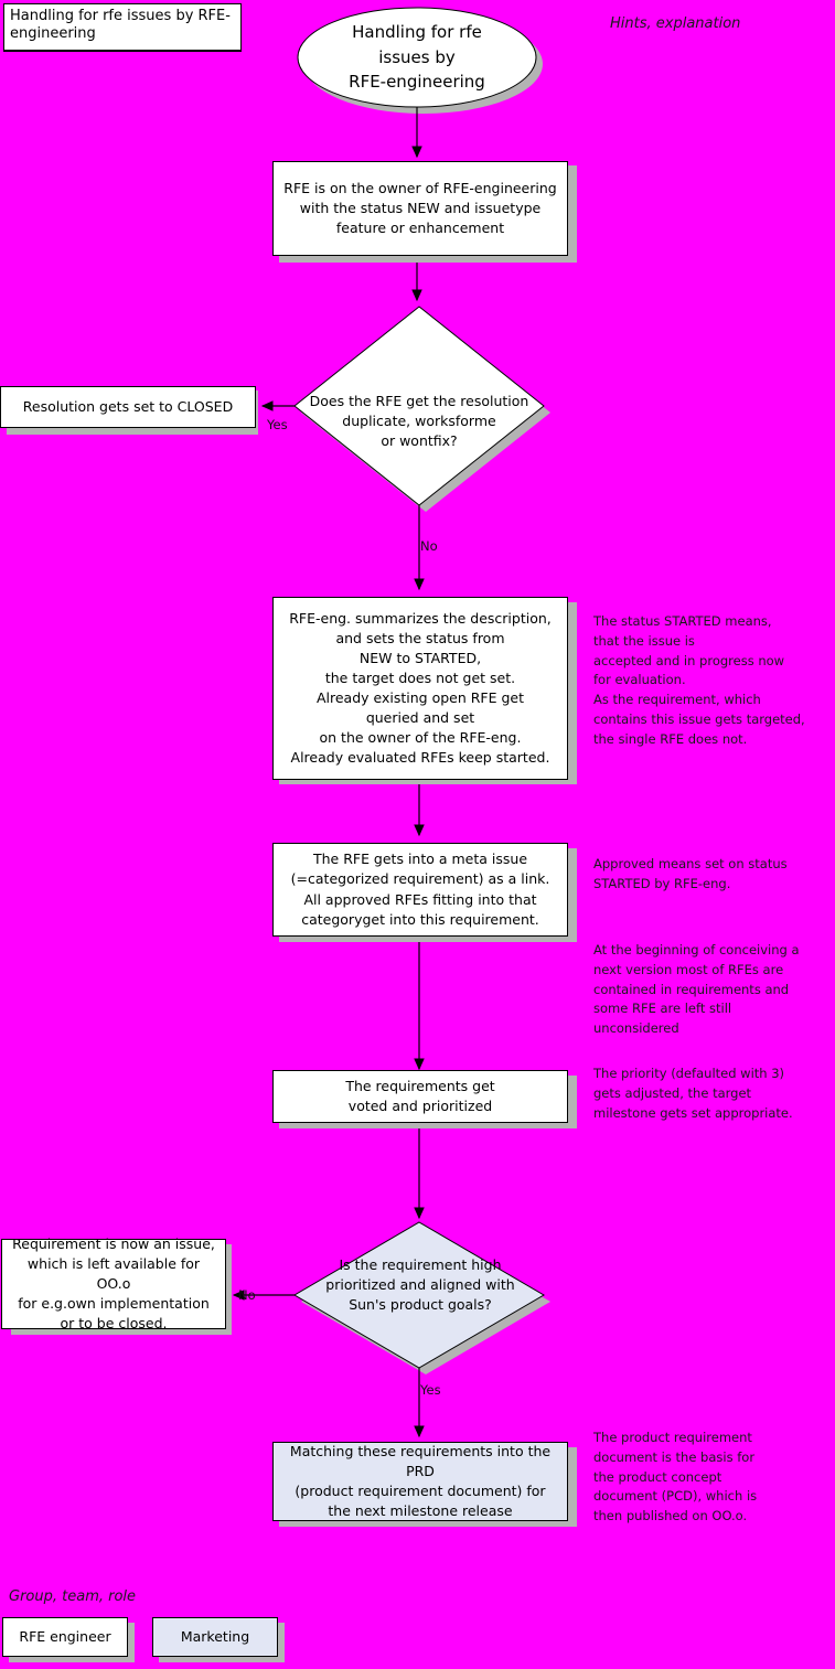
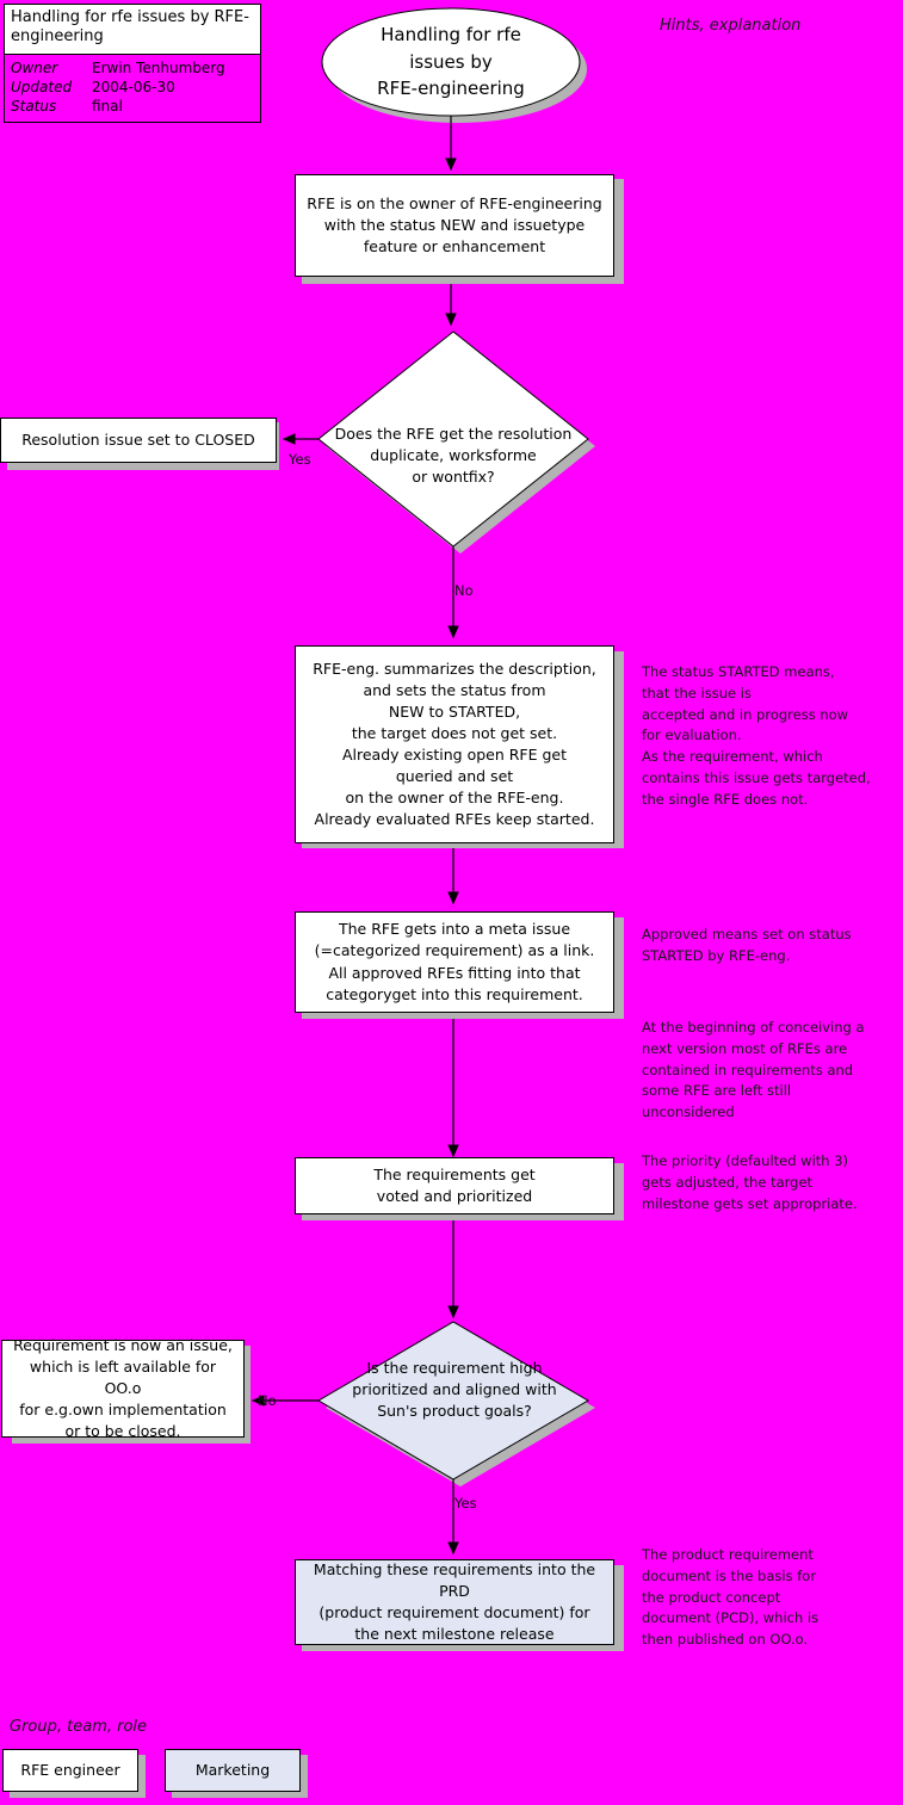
  Handling for rfe issues by RFE-engineering
+ Owner
+ Erwin Tenhumberg
+ Updated
+ 2004-06-30
+ Status
+ final
  Hints, explanation
  Group, team, role
  Handling for rfe
  issues by
  RFE-engineering
  RFE is on the owner of RFE-engineering
  with the status NEW and issuetype
  feature or enhancement
  Does the RFE get the resolution
  duplicate, worksforme
  or wontfix?
- Resolution gets set to CLOSED
+ Resolution issue set to CLOSED
  Yes
  No
  RFE-eng. summarizes the description,
  and sets the status from
  NEW to STARTED,
  the target does not get set.
  Already existing open RFE get
  queried and set
  on the owner of the RFE-eng.
  Already evaluated RFEs keep started.
  The status STARTED means,
  that the issue is
  accepted and in progress now
  for evaluation.
  As the requirement, which
  contains this issue gets targeted,
  the single RFE does not.
  The RFE gets into a meta issue
  (=categorized requirement) as a link.
  All approved RFEs fitting into that
  categoryget into this requirement.
  Approved means set on status
  STARTED by RFE-eng.
  At the beginning of conceiving a
  next version most of RFEs are
  contained in requirements and
  some RFE are left still
  unconsidered
  The requirements get
  voted and prioritized
  The priority (defaulted with 3)
  gets adjusted, the target
  milestone gets set appropriate.
  Is the requirement high
  prioritized and aligned with
  Sun's product goals?
  Requirement is now an issue,
  which is left available for OO.o
  for e.g.own implementation
  or to be closed.
  No
  Yes
  Matching these requirements into the PRD
  (product requirement document) for
  the next milestone release
  The product requirement
  document is the basis for
  the product concept
  document (PCD), which is
  then published on OO.o.
  RFE engineer
  Marketing
